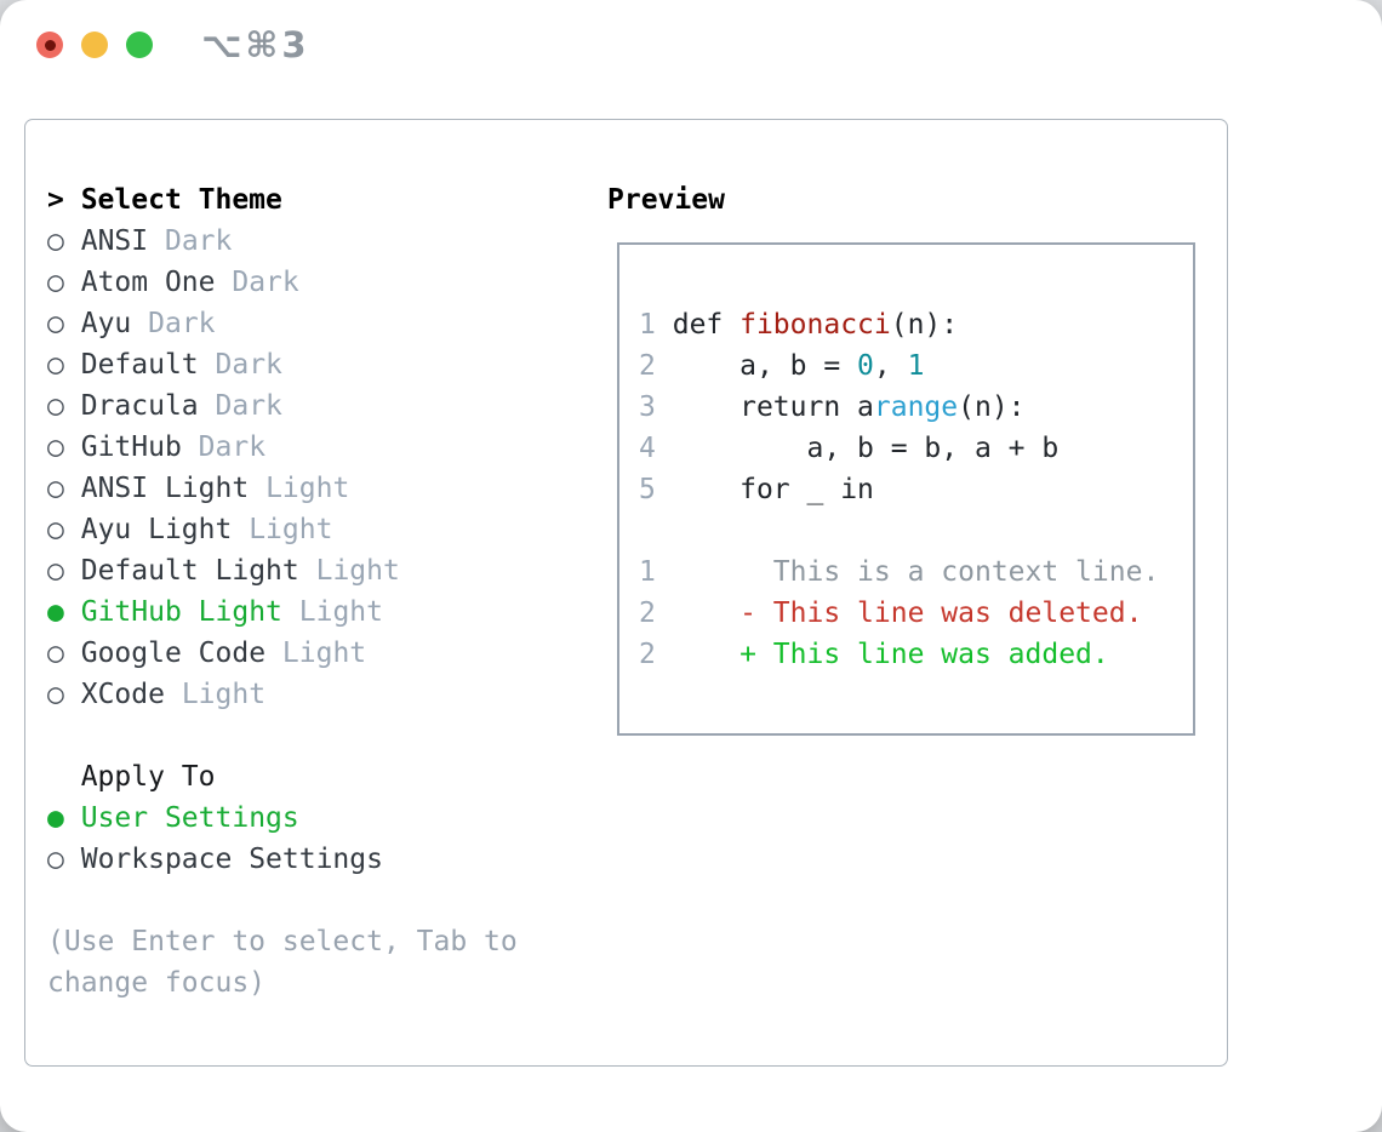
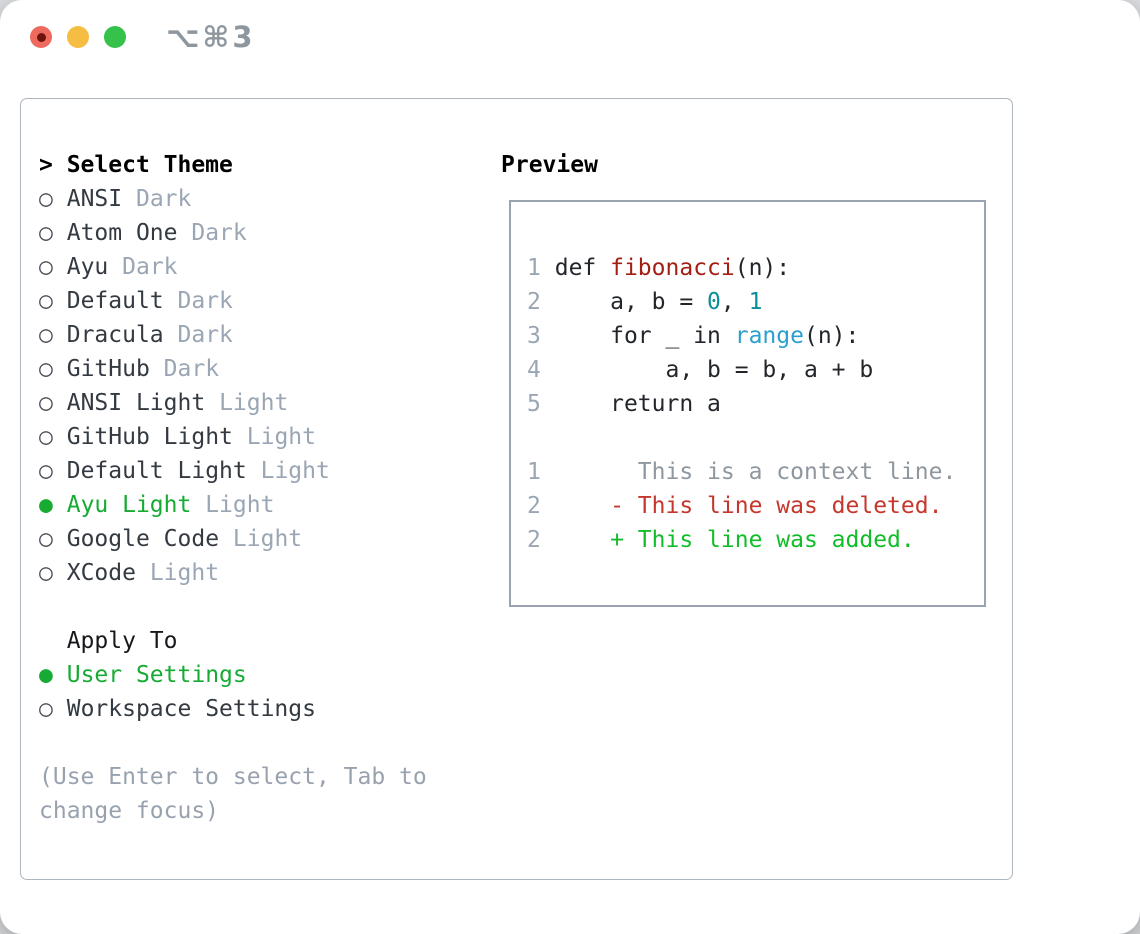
  ⌥⌘3
  > Select Theme
  ○ ANSI Dark
  ○ Atom One Dark
  ○ Ayu Dark
  ○ Default Dark
  ○ Dracula Dark
  ○ GitHub Dark
  ○ ANSI Light Light
- ○ Ayu Light Light
+ ○ GitHub Light Light
  ○ Default Light Light
- ● GitHub Light Light
+ ● Ayu Light Light
  ○ Google Code Light
  ○ XCode Light
  Apply To
  ● User Settings
  ○ Workspace Settings
  (Use Enter to select, Tab to
  change focus)
  Preview
  1 def fibonacci(n):
  2 a, b = 0, 1
- 3 return arange(n):
+ 3 for _ in range(n):
  4 a, b = b, a + b
- 5 for _ in
+ 5 return a
  1 This is a context line.
  2 - This line was deleted.
  2 + This line was added.
